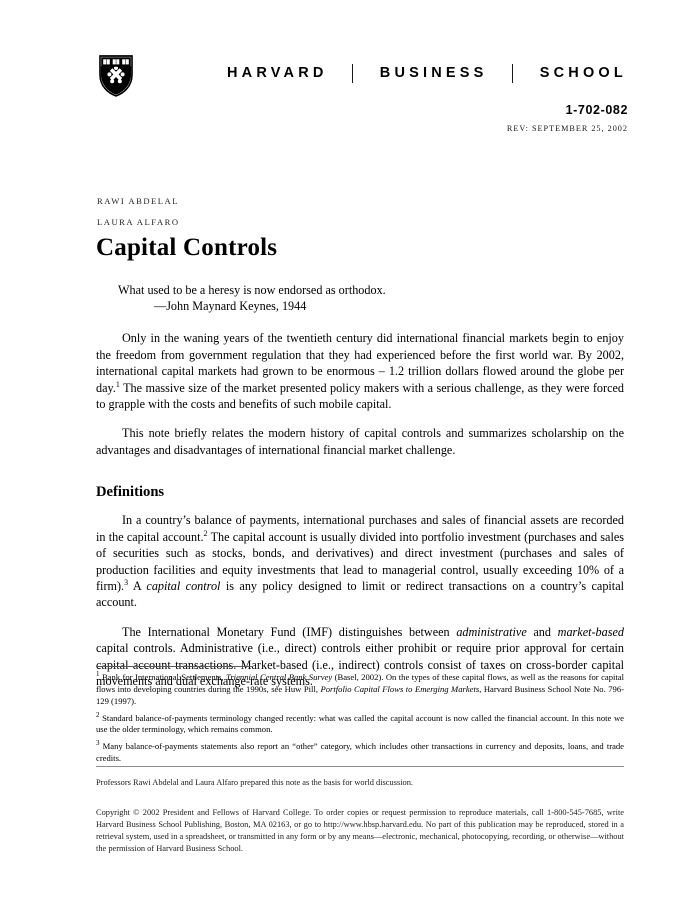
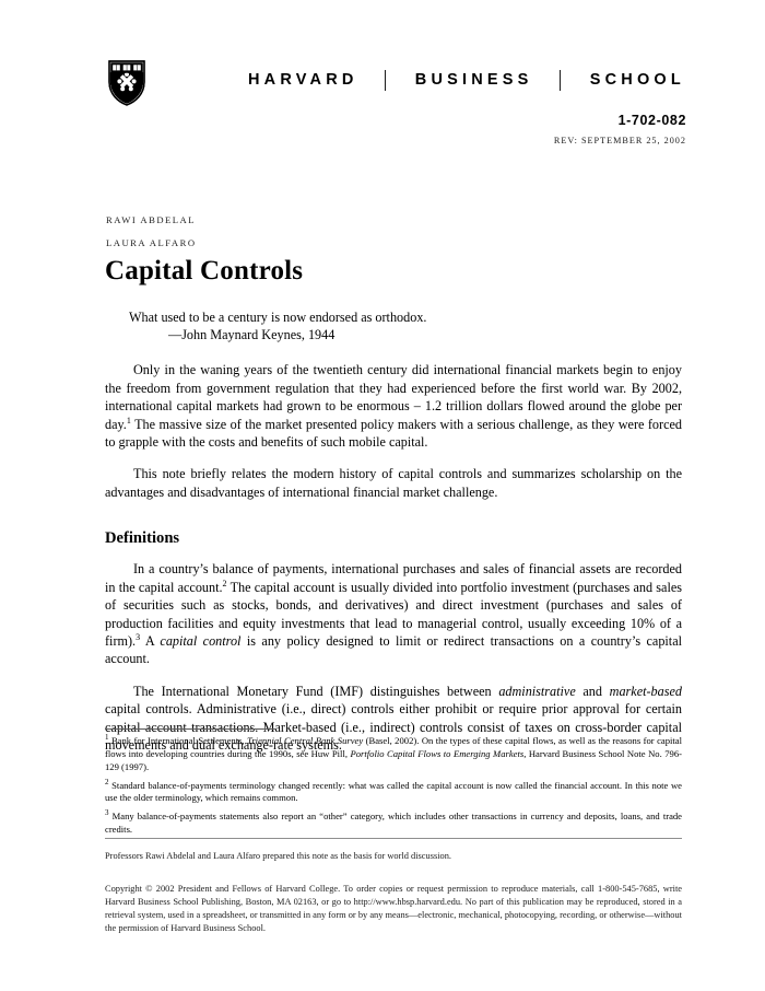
  HARVARD
  BUSINESS
  SCHOOL
  1-702-082
  REV: SEPTEMBER 25, 2002
  RAWI ABDELAL
  LAURA ALFARO
  Capital Controls
- What used to be a heresy is now endorsed as orthodox.
+ What used to be a century is now endorsed as orthodox.
  —John Maynard Keynes, 1944
  Only in the waning years of the twentieth century did international financial markets begin to enjoy the freedom from government regulation that they had experienced before the first world war. By 2002, international capital markets had grown to be enormous – 1.2 trillion dollars flowed around the globe per day.1 The massive size of the market presented policy makers with a serious challenge, as they were forced to grapple with the costs and benefits of such mobile capital.
  This note briefly relates the modern history of capital controls and summarizes scholarship on the advantages and disadvantages of international financial market challenge.
  Definitions
  In a country’s balance of payments, international purchases and sales of financial assets are recorded in the capital account.2 The capital account is usually divided into portfolio investment (purchases and sales of securities such as stocks, bonds, and derivatives) and direct investment (purchases and sales of production facilities and equity investments that lead to managerial control, usually exceeding 10% of a firm).3 A capital control is any policy designed to limit or redirect transactions on a country’s capital account.
  The International Monetary Fund (IMF) distinguishes between administrative and market-based capital controls. Administrative (i.e., direct) controls either prohibit or require prior approval for certain capital account transactions. Market-based (i.e., indirect) controls consist of taxes on cross-border capital movements and dual exchange-rate systems.
  1 Bank for International Settlements, Triennial Central Bank Survey (Basel, 2002). On the types of these capital flows, as well as the reasons for capital flows into developing countries during the 1990s, see Huw Pill, Portfolio Capital Flows to Emerging Markets, Harvard Business School Note No. 796-129 (1997).
  2 Standard balance-of-payments terminology changed recently: what was called the capital account is now called the financial account. In this note we use the older terminology, which remains common.
  3 Many balance-of-payments statements also report an “other” category, which includes other transactions in currency and deposits, loans, and trade credits.
  Professors Rawi Abdelal and Laura Alfaro prepared this note as the basis for world discussion.
  Copyright © 2002 President and Fellows of Harvard College. To order copies or request permission to reproduce materials, call 1-800-545-7685, write Harvard Business School Publishing, Boston, MA 02163, or go to http://www.hbsp.harvard.edu. No part of this publication may be reproduced, stored in a retrieval system, used in a spreadsheet, or transmitted in any form or by any means—electronic, mechanical, photocopying, recording, or otherwise—without the permission of Harvard Business School.
